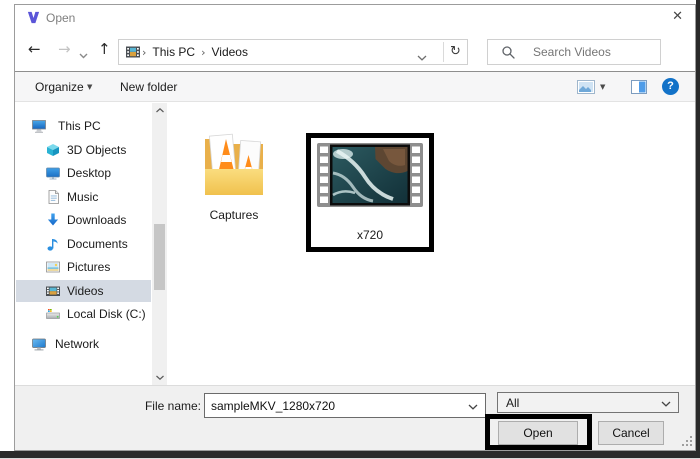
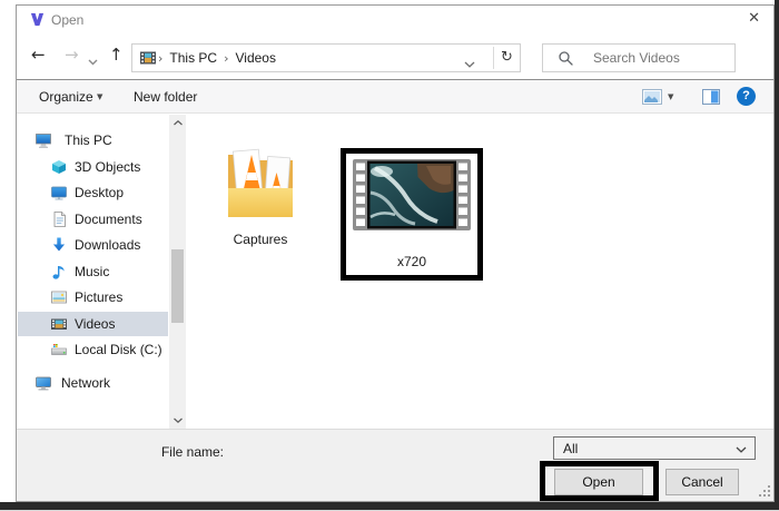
  Open
  ✕
  ←
  →
  ↑
  ›
  This PC
  ›
  Videos
  ↻
  Search Videos
  Organize ▼
  New folder
  ▼
  ?
  This PC
  3D Objects
  Desktop
- Music
+ Documents
  Downloads
- Documents
+ Music
  Pictures
  Videos
  Local Disk (C:)
  Network
  Captures
  x720
  File name:
- sampleMKV_1280x720
  All
  Open
  Cancel
